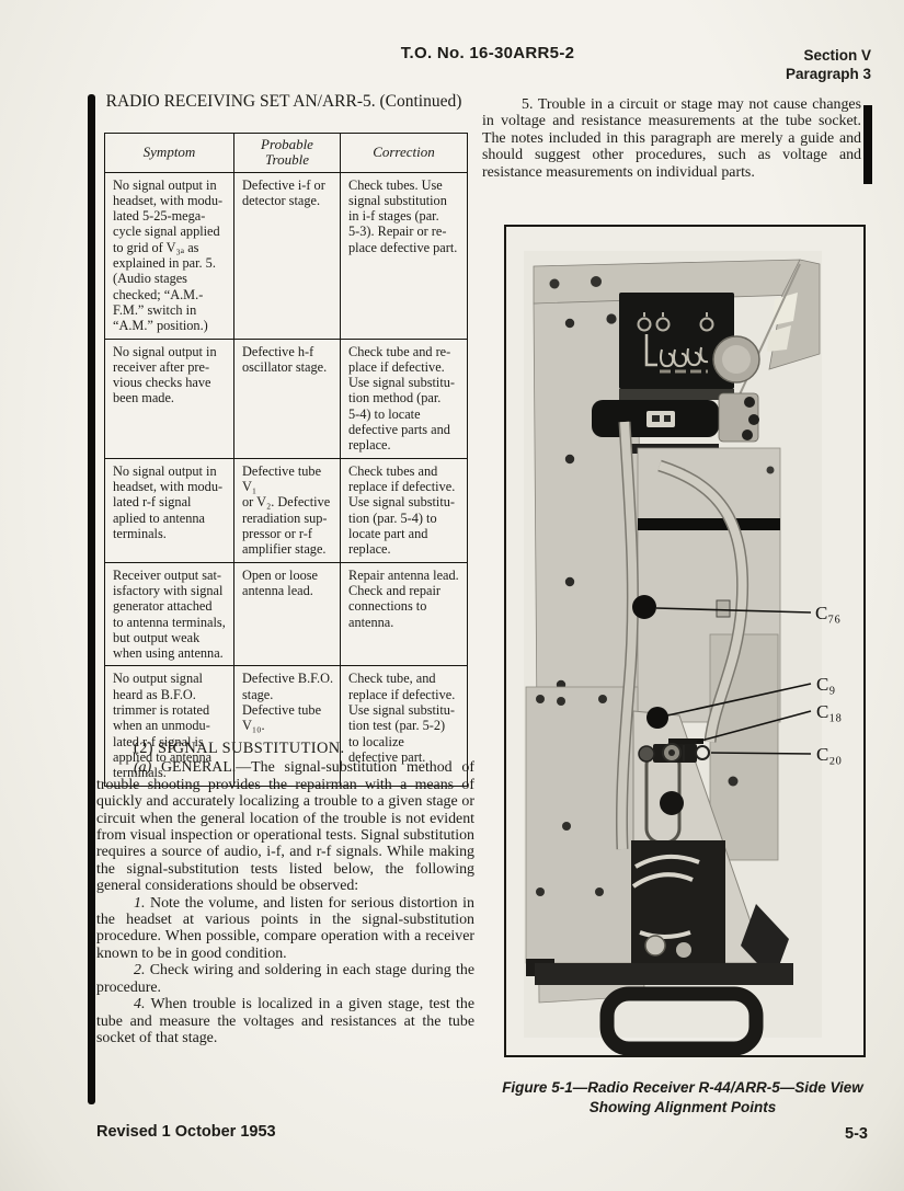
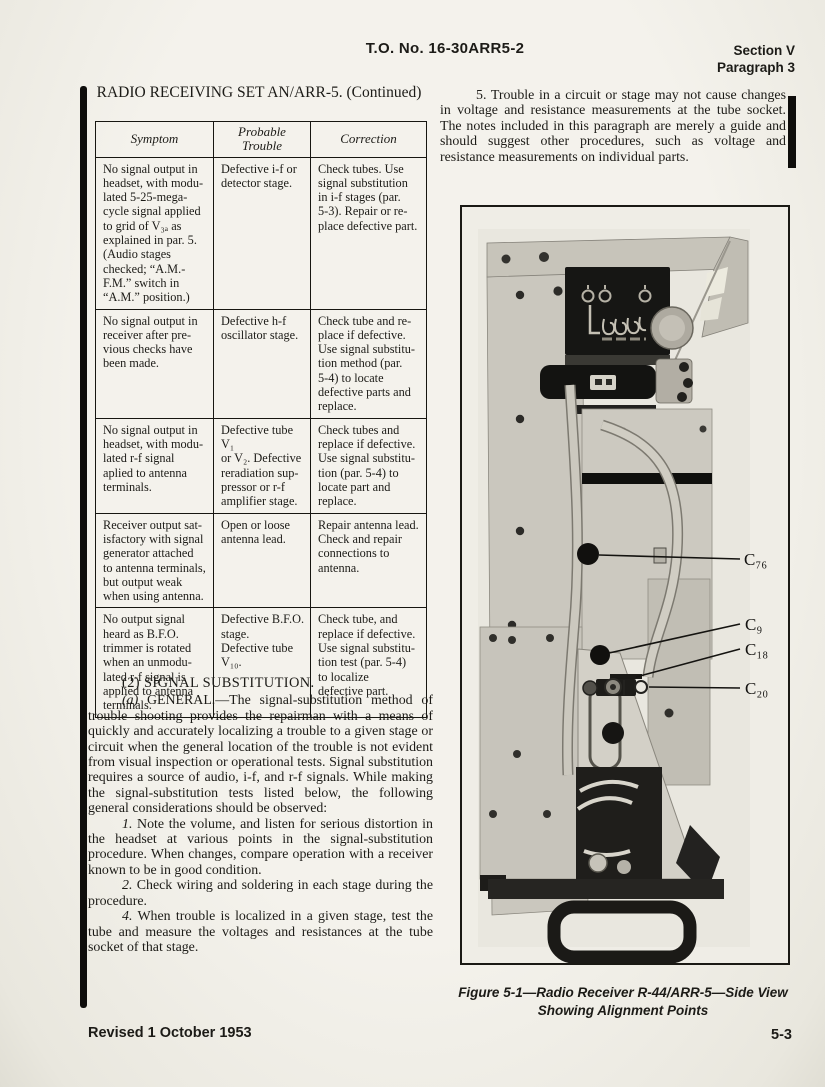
  T.O. No. 16-30ARR5-2
  Section V
  Paragraph 3
  RADIO RECEIVING SET AN/ARR-5. (Continued)
  Symptom	Probable Trouble	Correction
  No signal output in headset, with modu- lated 5-25-mega- cycle signal applied to grid of V₃ₐ as explained in par. 5. (Audio stages checked; “A.M.- F.M.” switch in “A.M.” position.)	Defective i-f or detector stage.	Check tubes. Use signal substitution in i-f stages (par. 5-3). Repair or re- place defective part.
  No signal output in receiver after pre- vious checks have been made.	Defective h-f oscillator stage.	Check tube and re- place if defective. Use signal substitu- tion method (par. 5-4) to locate defective parts and replace.
  No signal output in headset, with modu- lated r-f signal aplied to antenna terminals.	Defective tube V₁ or V₂. Defective reradiation sup- pressor or r-f amplifier stage.	Check tubes and replace if defective. Use signal substitu- tion (par. 5-4) to locate part and replace.
  Receiver output sat- isfactory with signal generator attached to antenna terminals, but output weak when using antenna.	Open or loose antenna lead.	Repair antenna lead. Check and repair connections to antenna.
- No output signal heard as B.F.O. trimmer is rotated when an unmodu- lated r-f signal is applied to antenna terminals.	Defective B.F.O. stage. Defective tube V₁₀.	Check tube, and replace if defective. Use signal substitu- tion test (par. 5-2) to localize defective part.
+ No output signal heard as B.F.O. trimmer is rotated when an unmodu- lated r-f signal is applied to antenna terminals.	Defective B.F.O. stage. Defective tube V₁₀.	Check tube, and replace if defective. Use signal substitu- tion test (par. 5-4) to localize defective part.
  (2) SIGNAL SUBSTITUTION.
  (a) GENERAL.—The signal-substitution method of trouble shooting provides the repairman with a means of quickly and accurately localizing a trouble to a given stage or circuit when the general location of the trouble is not evident from visual inspection or operational tests. Signal substitution requires a source of audio, i-f, and r-f signals. While making the signal-substitution tests listed below, the following general considerations should be observed:
- 1. Note the volume, and listen for serious distortion in the headset at various points in the signal-substitution procedure. When possible, compare operation with a receiver known to be in good condition.
+ 1. Note the volume, and listen for serious distortion in the headset at various points in the signal-substitution procedure. When changes, compare operation with a receiver known to be in good condition.
  2. Check wiring and soldering in each stage during the procedure.
  4. When trouble is localized in a given stage, test the tube and measure the voltages and resistances at the tube socket of that stage.
  5. Trouble in a circuit or stage may not cause changes in voltage and resistance measurements at the tube socket. The notes included in this paragraph are merely a guide and should suggest other procedures, such as voltage and resistance measurements on individual parts.
  C₇₆
  C₉
  C₁₈
  C₂₀
  Figure 5-1—Radio Receiver R-44/ARR-5—Side View
  Showing Alignment Points
  Revised 1 October 1953
  5-3
